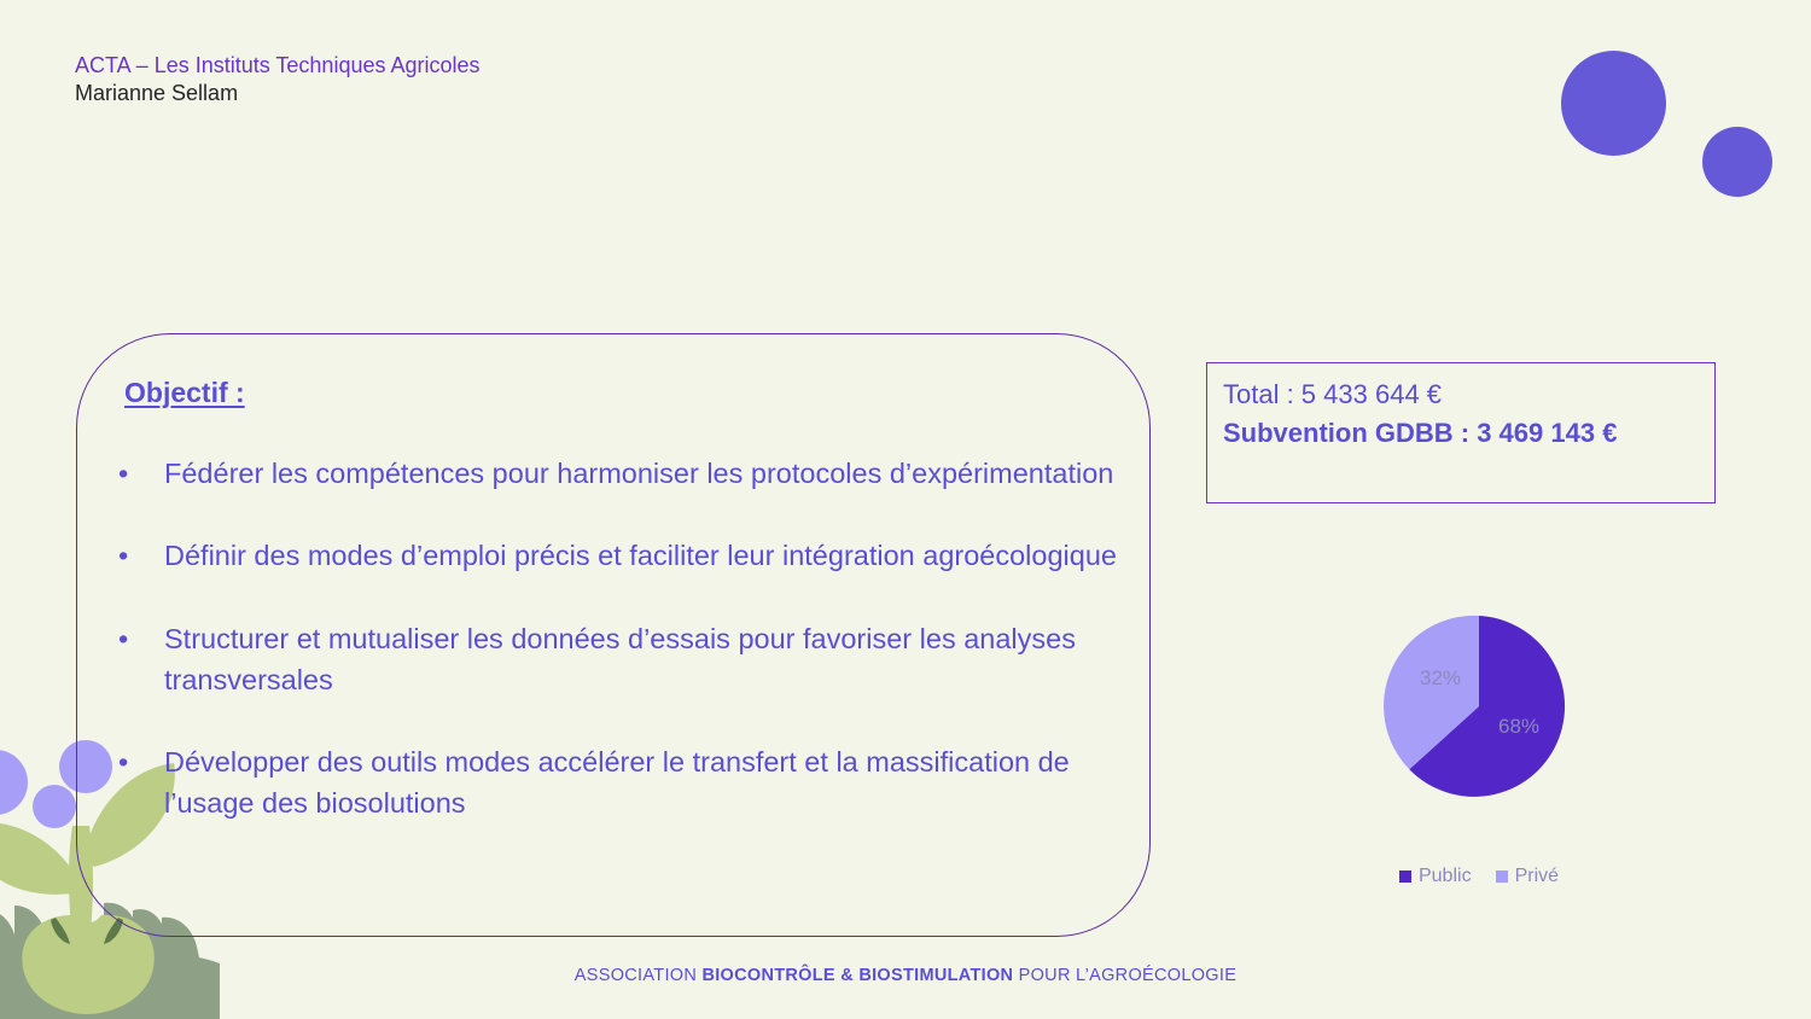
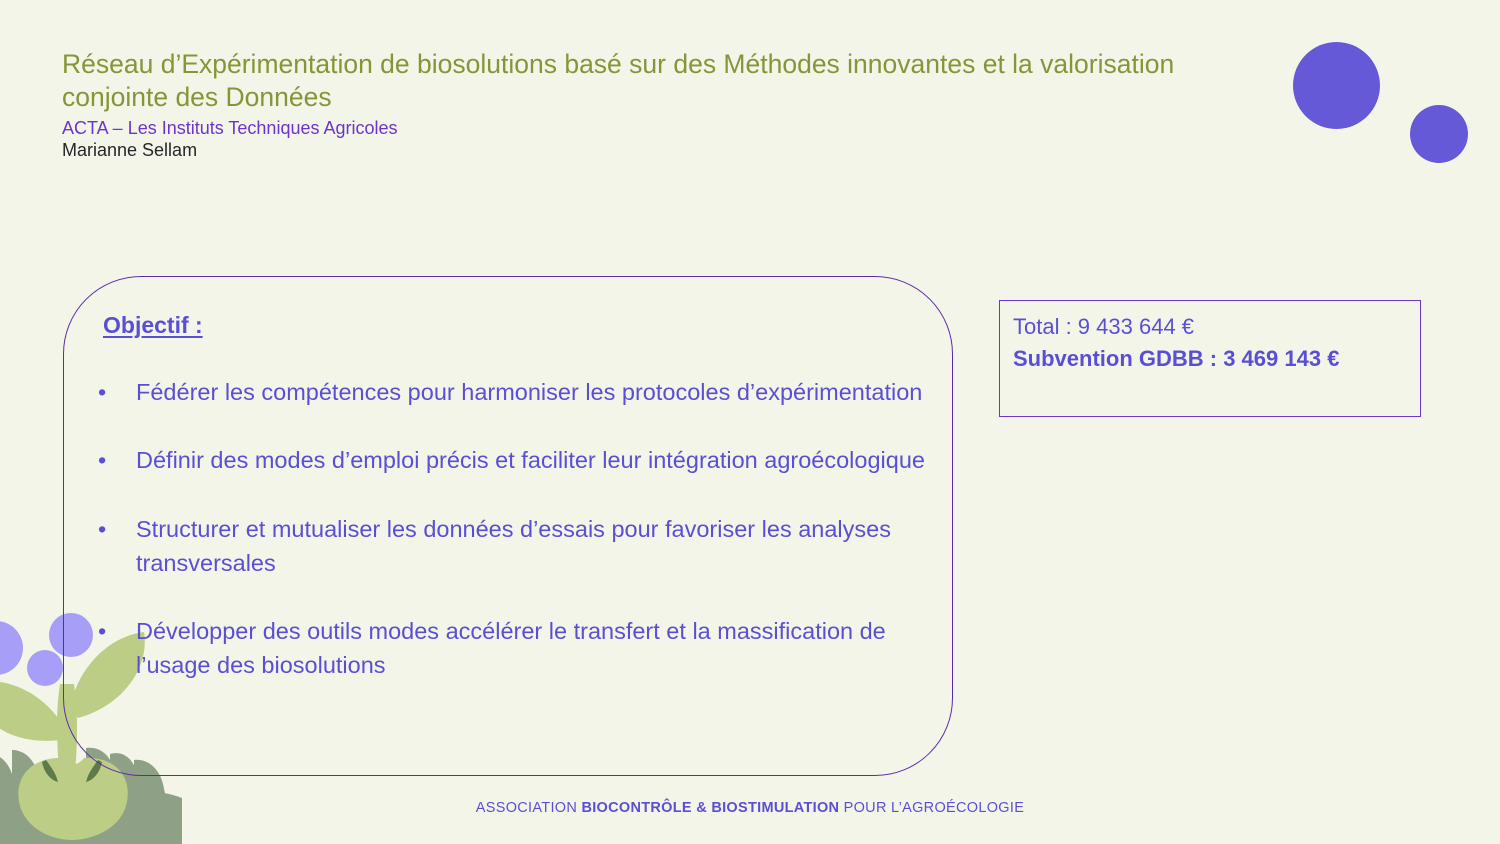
+ Réseau d’Expérimentation de biosolutions basé sur des Méthodes innovantes et la valorisation conjointe des Données
  ACTA – Les Instituts Techniques Agricoles
  Marianne Sellam
  Objectif :
  •
  Fédérer les compétences pour harmoniser les protocoles d’expérimentation
  •
  Définir des modes d’emploi précis et faciliter leur intégration agroécologique
  •
  Structurer et mutualiser les données d’essais pour favoriser les analyses transversales
  •
  Développer des outils modes accélérer le transfert et la massification de l’usage des biosolutions
- Total : 5 433 644 €
+ Total : 9 433 644 €
  Subvention GDBB : 3 469 143 €
- 68%
- 32%
- Public
- Privé
  ASSOCIATION BIOCONTRÔLE & BIOSTIMULATION POUR L’AGROÉCOLOGIE
